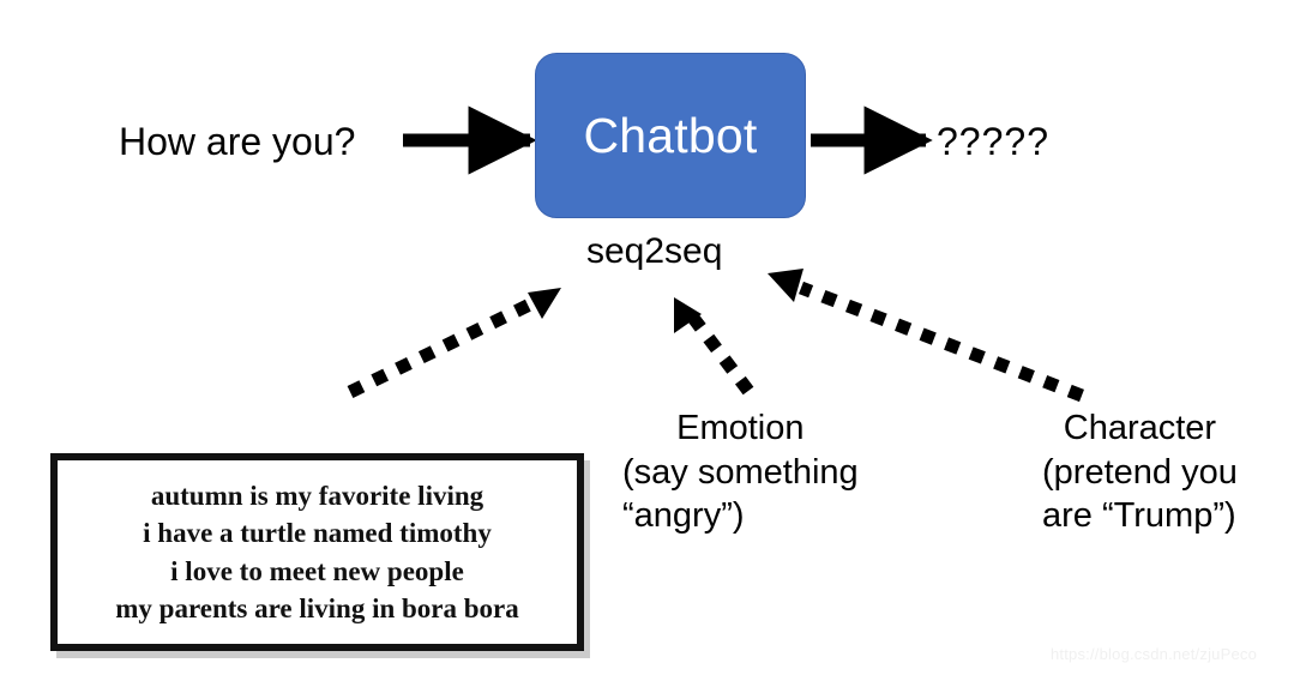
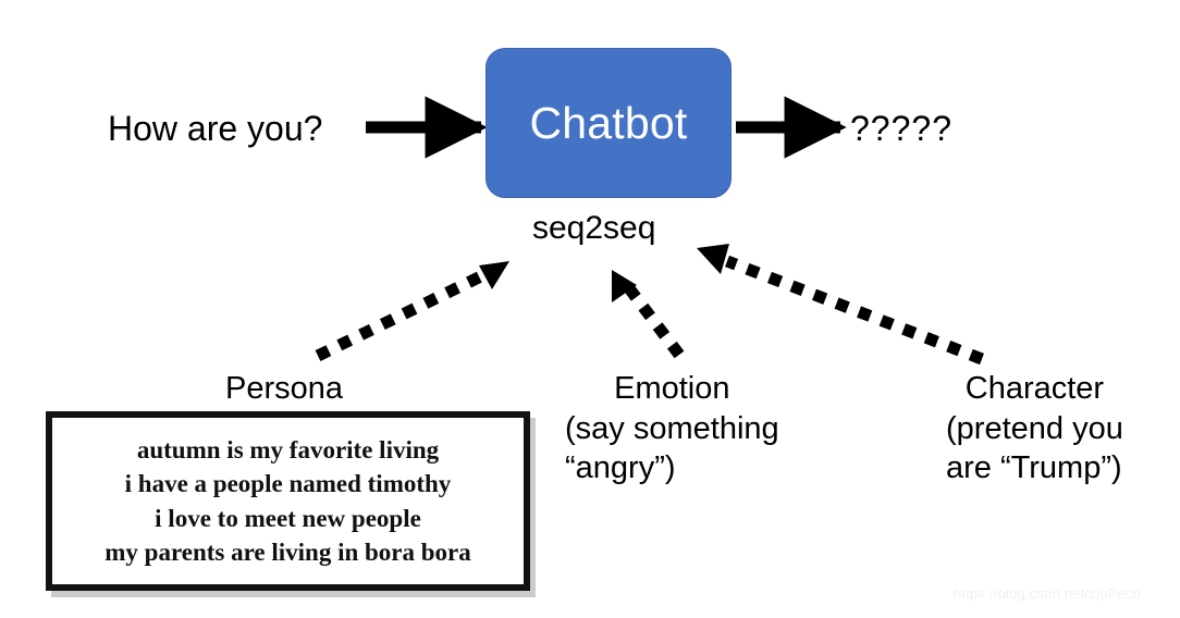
  How are you?
  Chatbot
  seq2seq
  ?????
+ Persona
  Emotion
  (say something
  “angry”)
  Character
  (pretend you
  are “Trump”)
  autumn is my favorite living
- i have a turtle named timothy
+ i have a people named timothy
  i love to meet new people
  my parents are living in bora bora
